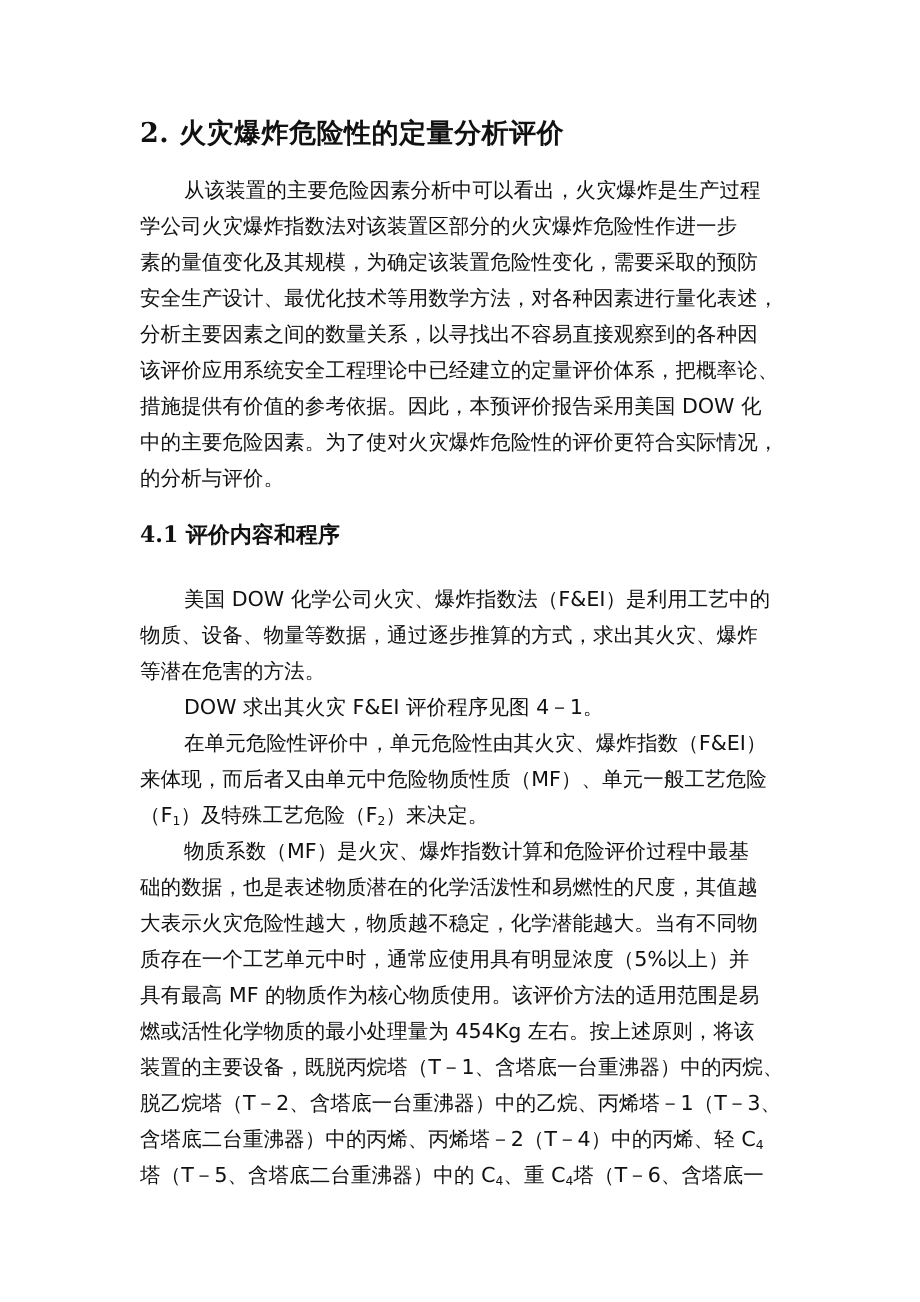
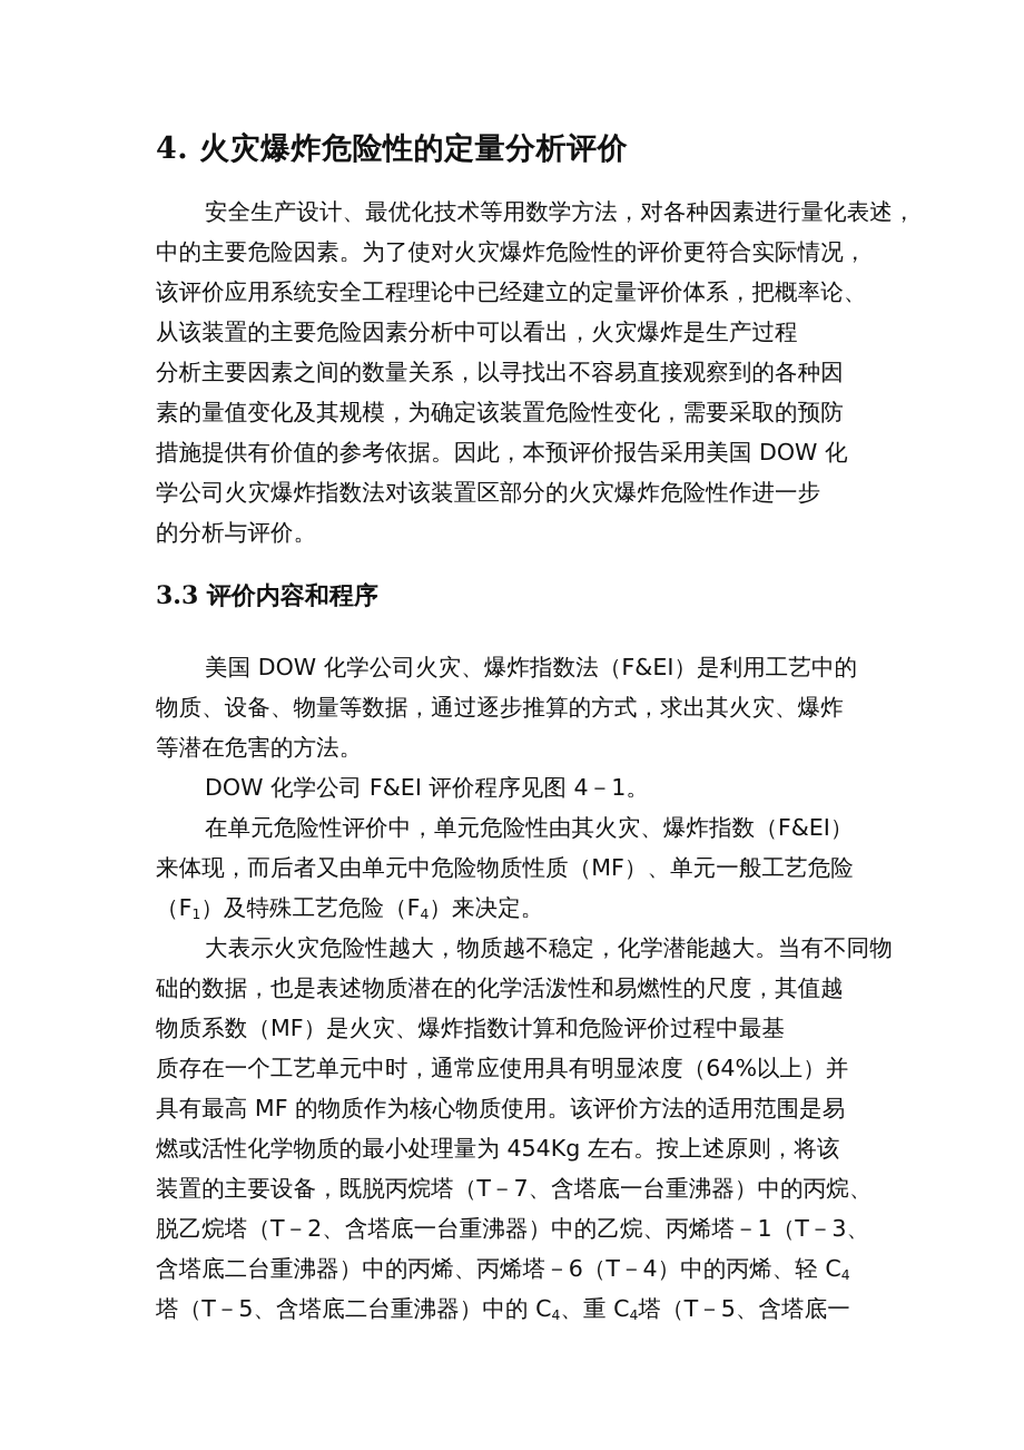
- 2. 火灾爆炸危险性的定量分析评价
+ 4. 火灾爆炸危险性的定量分析评价
- 从该装置的主要危险因素分析中可以看出，火灾爆炸是生产过程
+ 安全生产设计、最优化技术等用数学方法，对各种因素进行量化表述，
- 学公司火灾爆炸指数法对该装置区部分的火灾爆炸危险性作进一步
+ 中的主要危险因素。为了使对火灾爆炸危险性的评价更符合实际情况，
- 素的量值变化及其规模，为确定该装置危险性变化，需要采取的预防
+ 该评价应用系统安全工程理论中已经建立的定量评价体系，把概率论、
- 安全生产设计、最优化技术等用数学方法，对各种因素进行量化表述，
+ 从该装置的主要危险因素分析中可以看出，火灾爆炸是生产过程
  分析主要因素之间的数量关系，以寻找出不容易直接观察到的各种因
- 该评价应用系统安全工程理论中已经建立的定量评价体系，把概率论、
+ 素的量值变化及其规模，为确定该装置危险性变化，需要采取的预防
  措施提供有价值的参考依据。因此，本预评价报告采用美国 DOW 化
- 中的主要危险因素。为了使对火灾爆炸危险性的评价更符合实际情况，
+ 学公司火灾爆炸指数法对该装置区部分的火灾爆炸危险性作进一步
  的分析与评价。
- 4.1 评价内容和程序
+ 3.3 评价内容和程序
  美国 DOW 化学公司火灾、爆炸指数法（F&EI）是利用工艺中的
  物质、设备、物量等数据，通过逐步推算的方式，求出其火灾、爆炸
  等潜在危害的方法。
- DOW 求出其火灾 F&EI 评价程序见图 4－1。
+ DOW 化学公司 F&EI 评价程序见图 4－1。
  在单元危险性评价中，单元危险性由其火灾、爆炸指数（F&EI）
  来体现，而后者又由单元中危险物质性质（MF）、单元一般工艺危险
- （F1）及特殊工艺危险（F2）来决定。
+ （F1）及特殊工艺危险（F4）来决定。
- 物质系数（MF）是火灾、爆炸指数计算和危险评价过程中最基
+ 大表示火灾危险性越大，物质越不稳定，化学潜能越大。当有不同物
  础的数据，也是表述物质潜在的化学活泼性和易燃性的尺度，其值越
- 大表示火灾危险性越大，物质越不稳定，化学潜能越大。当有不同物
+ 物质系数（MF）是火灾、爆炸指数计算和危险评价过程中最基
- 质存在一个工艺单元中时，通常应使用具有明显浓度（5%以上）并
+ 质存在一个工艺单元中时，通常应使用具有明显浓度（64%以上）并
  具有最高 MF 的物质作为核心物质使用。该评价方法的适用范围是易
  燃或活性化学物质的最小处理量为 454Kg 左右。按上述原则，将该
- 装置的主要设备，既脱丙烷塔（T－1、含塔底一台重沸器）中的丙烷、
+ 装置的主要设备，既脱丙烷塔（T－7、含塔底一台重沸器）中的丙烷、
  脱乙烷塔（T－2、含塔底一台重沸器）中的乙烷、丙烯塔－1（T－3、
- 含塔底二台重沸器）中的丙烯、丙烯塔－2（T－4）中的丙烯、轻 C4
+ 含塔底二台重沸器）中的丙烯、丙烯塔－6（T－4）中的丙烯、轻 C4
- 塔（T－5、含塔底二台重沸器）中的 C4、重 C4塔（T－6、含塔底一
+ 塔（T－5、含塔底二台重沸器）中的 C4、重 C4塔（T－5、含塔底一
